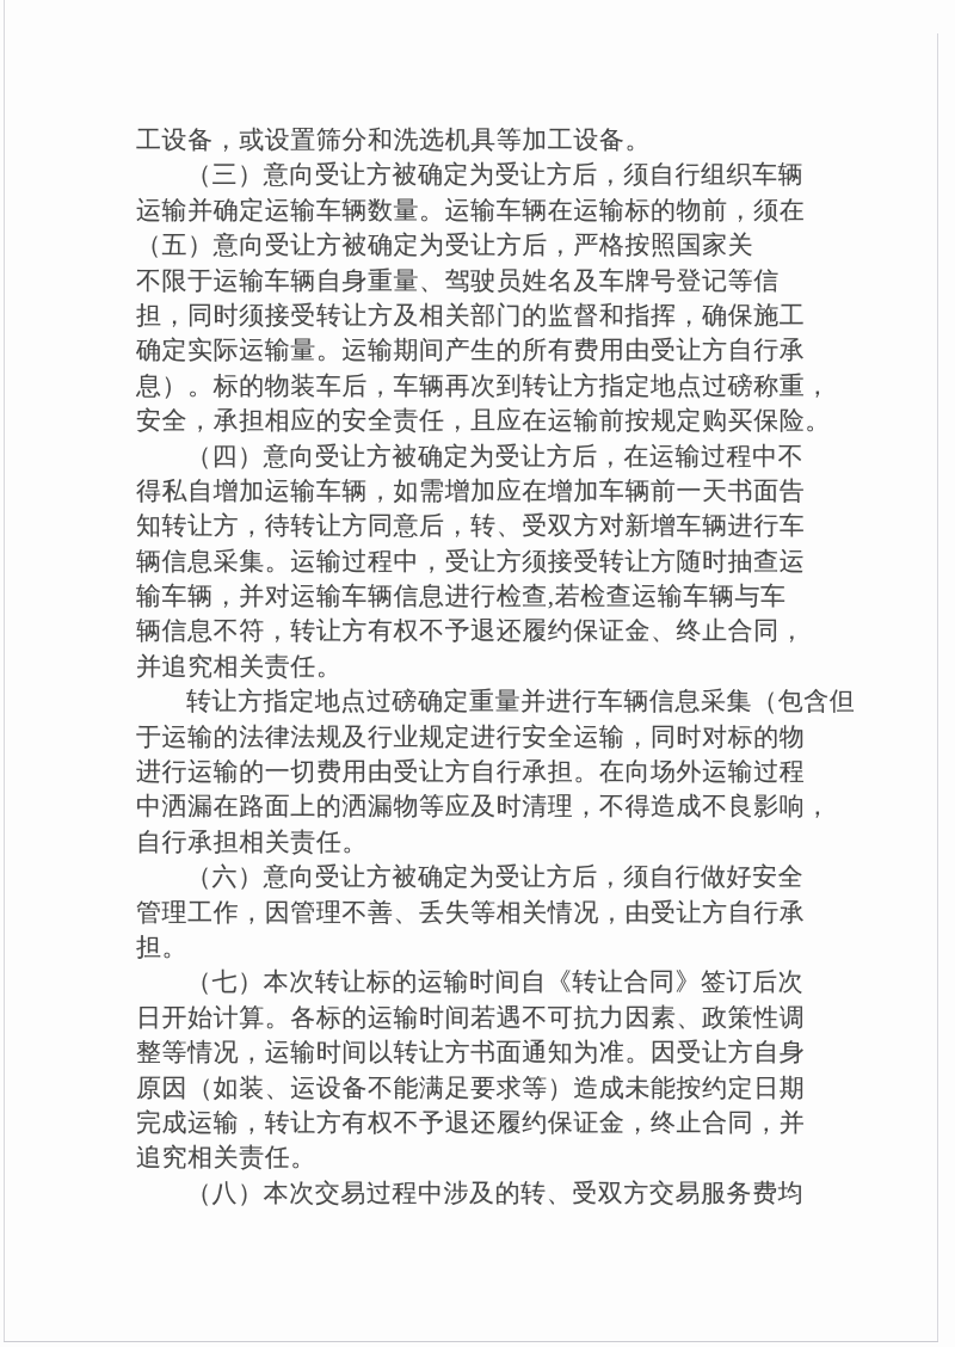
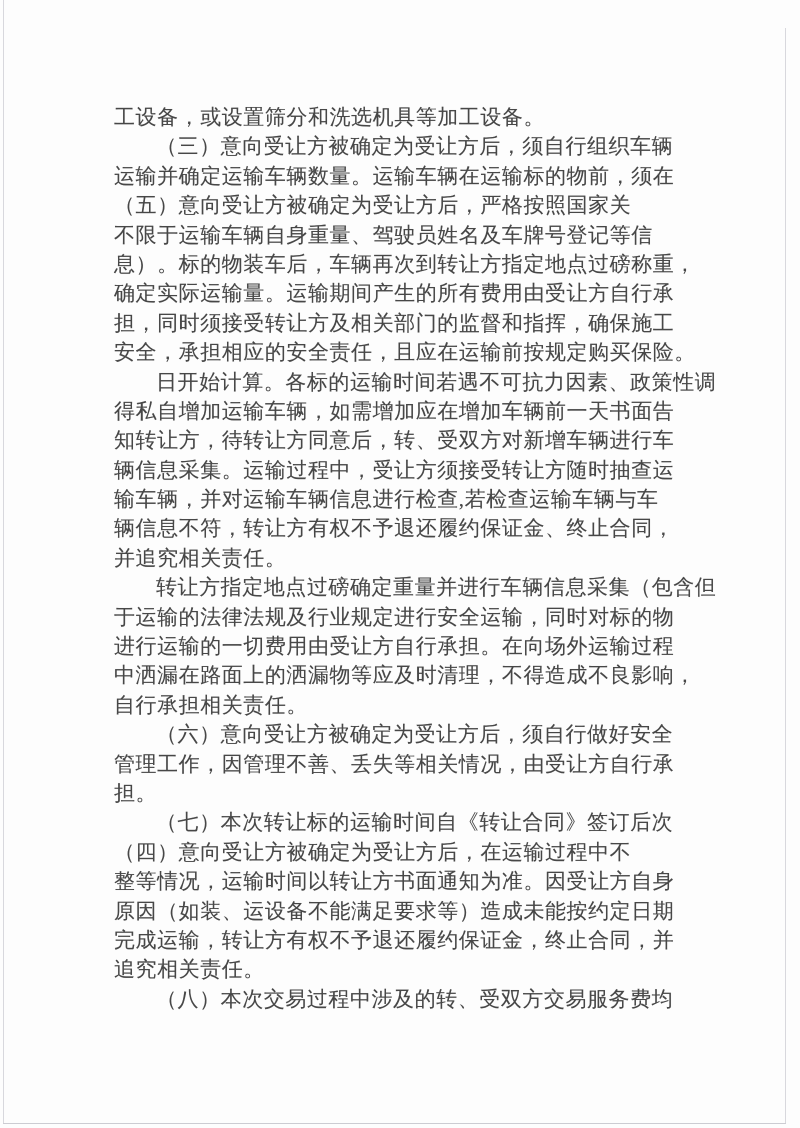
  工设备，或设置筛分和洗选机具等加工设备。
  （三）意向受让方被确定为受让方后，须自行组织车辆
  运输并确定运输车辆数量。运输车辆在运输标的物前，须在
  （五）意向受让方被确定为受让方后，严格按照国家关
  不限于运输车辆自身重量、驾驶员姓名及车牌号登记等信
- 担，同时须接受转让方及相关部门的监督和指挥，确保施工
+ 息）。标的物装车后，车辆再次到转让方指定地点过磅称重，
  确定实际运输量。运输期间产生的所有费用由受让方自行承
- 息）。标的物装车后，车辆再次到转让方指定地点过磅称重，
+ 担，同时须接受转让方及相关部门的监督和指挥，确保施工
  安全，承担相应的安全责任，且应在运输前按规定购买保险。
- （四）意向受让方被确定为受让方后，在运输过程中不
+ 日开始计算。各标的运输时间若遇不可抗力因素、政策性调
  得私自增加运输车辆，如需增加应在增加车辆前一天书面告
  知转让方，待转让方同意后，转、受双方对新增车辆进行车
  辆信息采集。运输过程中，受让方须接受转让方随时抽查运
  输车辆，并对运输车辆信息进行检查,若检查运输车辆与车
  辆信息不符，转让方有权不予退还履约保证金、终止合同，
  并追究相关责任。
  转让方指定地点过磅确定重量并进行车辆信息采集（包含但
  于运输的法律法规及行业规定进行安全运输，同时对标的物
  进行运输的一切费用由受让方自行承担。在向场外运输过程
  中洒漏在路面上的洒漏物等应及时清理，不得造成不良影响，
  自行承担相关责任。
  （六）意向受让方被确定为受让方后，须自行做好安全
  管理工作，因管理不善、丢失等相关情况，由受让方自行承
  担。
  （七）本次转让标的运输时间自《转让合同》签订后次
- 日开始计算。各标的运输时间若遇不可抗力因素、政策性调
+ （四）意向受让方被确定为受让方后，在运输过程中不
  整等情况，运输时间以转让方书面通知为准。因受让方自身
  原因（如装、运设备不能满足要求等）造成未能按约定日期
  完成运输，转让方有权不予退还履约保证金，终止合同，并
  追究相关责任。
  （八）本次交易过程中涉及的转、受双方交易服务费均
